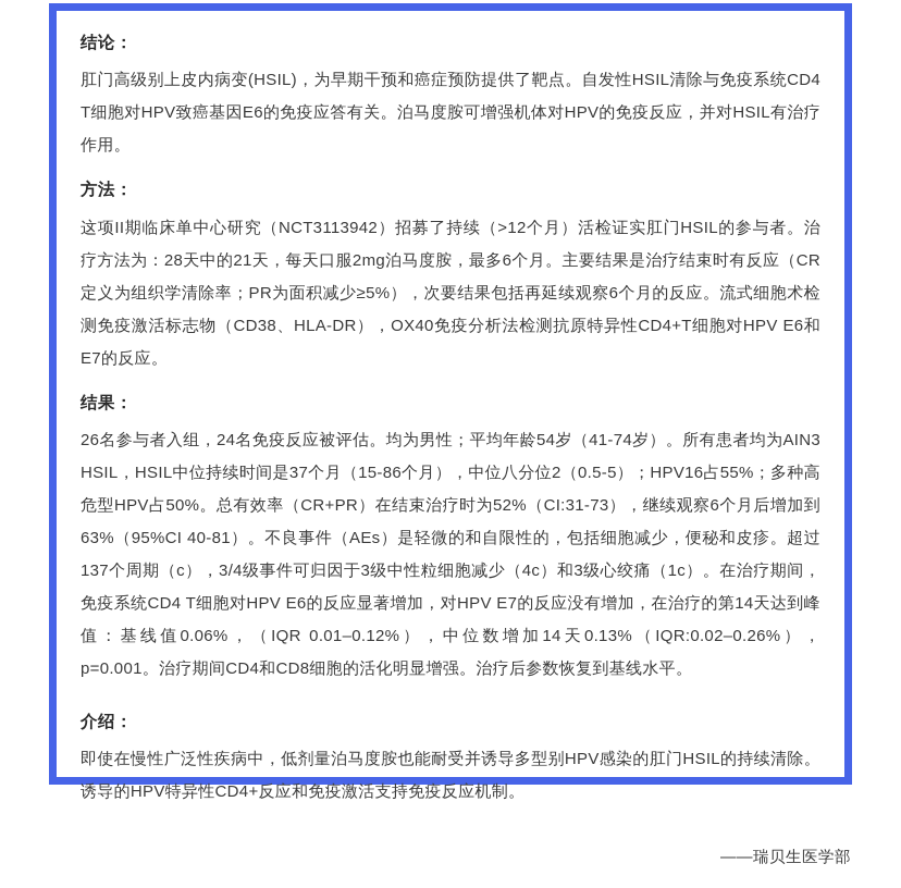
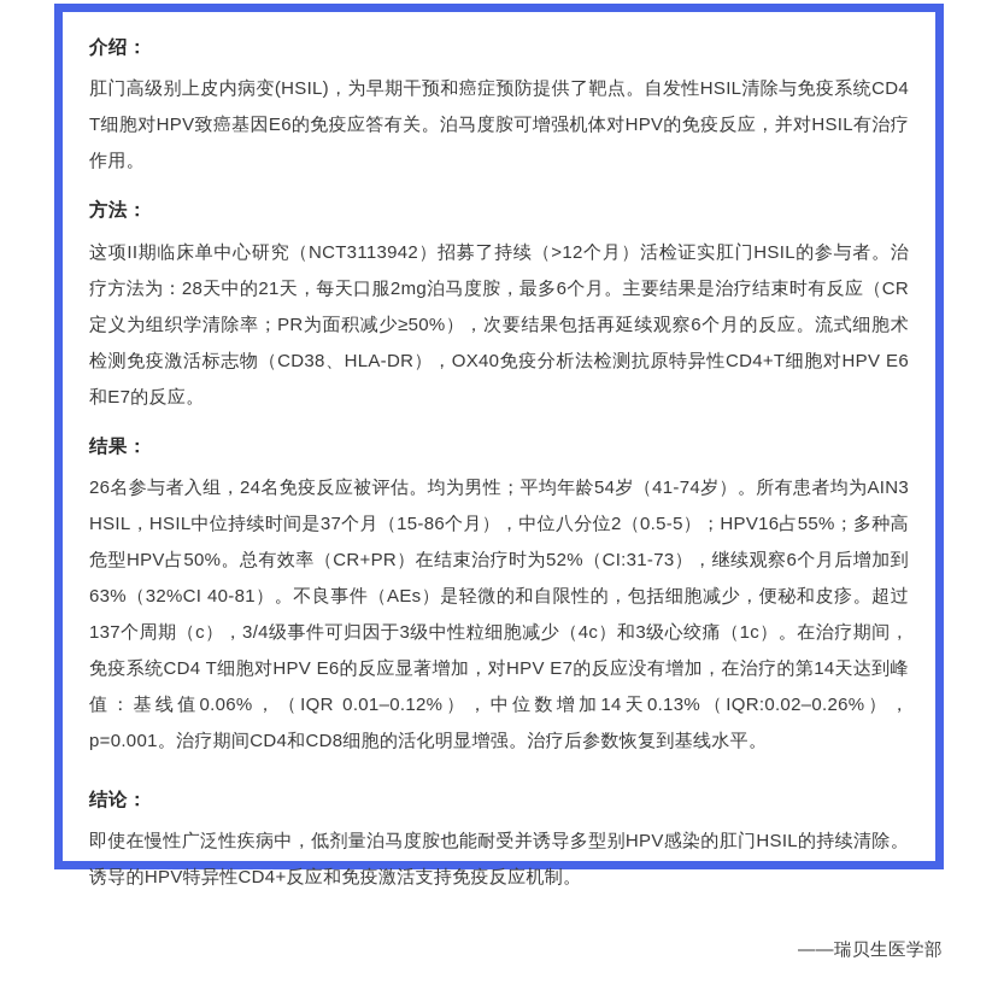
- 结论：
+ 介绍：
  肛门高级别上皮内病变(HSIL)，为早期干预和癌症预防提供了靶点。自发性HSIL清除与免疫系统CD4 T细胞对HPV致癌基因E6的免疫应答有关。泊马度胺可增强机体对HPV的免疫反应，并对HSIL有治疗作用。
  方法：
- 这项II期临床单中心研究（NCT3113942）招募了持续（>12个月）活检证实肛门HSIL的参与者。治疗方法为：28天中的21天，每天口服2mg泊马度胺，最多6个月。主要结果是治疗结束时有反应（CR定义为组织学清除率；PR为面积减少≥5%），次要结果包括再延续观察6个月的反应。流式细胞术检测免疫激活标志物（CD38、HLA-DR），OX40免疫分析法检测抗原特异性CD4+T细胞对HPV E6和E7的反应。
+ 这项II期临床单中心研究（NCT3113942）招募了持续（>12个月）活检证实肛门HSIL的参与者。治疗方法为：28天中的21天，每天口服2mg泊马度胺，最多6个月。主要结果是治疗结束时有反应（CR定义为组织学清除率；PR为面积减少≥50%），次要结果包括再延续观察6个月的反应。流式细胞术检测免疫激活标志物（CD38、HLA-DR），OX40免疫分析法检测抗原特异性CD4+T细胞对HPV E6和E7的反应。
  结果：
- 26名参与者入组，24名免疫反应被评估。均为男性；平均年龄54岁（41-74岁）。所有患者均为AIN3 HSIL，HSIL中位持续时间是37个月（15-86个月），中位八分位2（0.5-5）；HPV16占55%；多种高危型HPV占50%。总有效率（CR+PR）在结束治疗时为52%（CI:31-73），继续观察6个月后增加到63%（95%CI 40-81）。不良事件（AEs）是轻微的和自限性的，包括细胞减少，便秘和皮疹。超过137个周期（c），3/4级事件可归因于3级中性粒细胞减少（4c）和3级心绞痛（1c）。在治疗期间，免疫系统CD4 T细胞对HPV E6的反应显著增加，对HPV E7的反应没有增加，在治疗的第14天达到峰值：基线值0.06%，（IQR 0.01–0.12%），中位数增加14天0.13%（IQR:0.02–0.26%），p=0.001。治疗期间CD4和CD8细胞的活化明显增强。治疗后参数恢复到基线水平。
+ 26名参与者入组，24名免疫反应被评估。均为男性；平均年龄54岁（41-74岁）。所有患者均为AIN3 HSIL，HSIL中位持续时间是37个月（15-86个月），中位八分位2（0.5-5）；HPV16占55%；多种高危型HPV占50%。总有效率（CR+PR）在结束治疗时为52%（CI:31-73），继续观察6个月后增加到63%（32%CI 40-81）。不良事件（AEs）是轻微的和自限性的，包括细胞减少，便秘和皮疹。超过137个周期（c），3/4级事件可归因于3级中性粒细胞减少（4c）和3级心绞痛（1c）。在治疗期间，免疫系统CD4 T细胞对HPV E6的反应显著增加，对HPV E7的反应没有增加，在治疗的第14天达到峰值：基线值0.06%，（IQR 0.01–0.12%），中位数增加14天0.13%（IQR:0.02–0.26%），p=0.001。治疗期间CD4和CD8细胞的活化明显增强。治疗后参数恢复到基线水平。
- 介绍：
+ 结论：
  即使在慢性广泛性疾病中，低剂量泊马度胺也能耐受并诱导多型别HPV感染的肛门HSIL的持续清除。诱导的HPV特异性CD4+反应和免疫激活支持免疫反应机制。
  ——瑞贝生医学部
